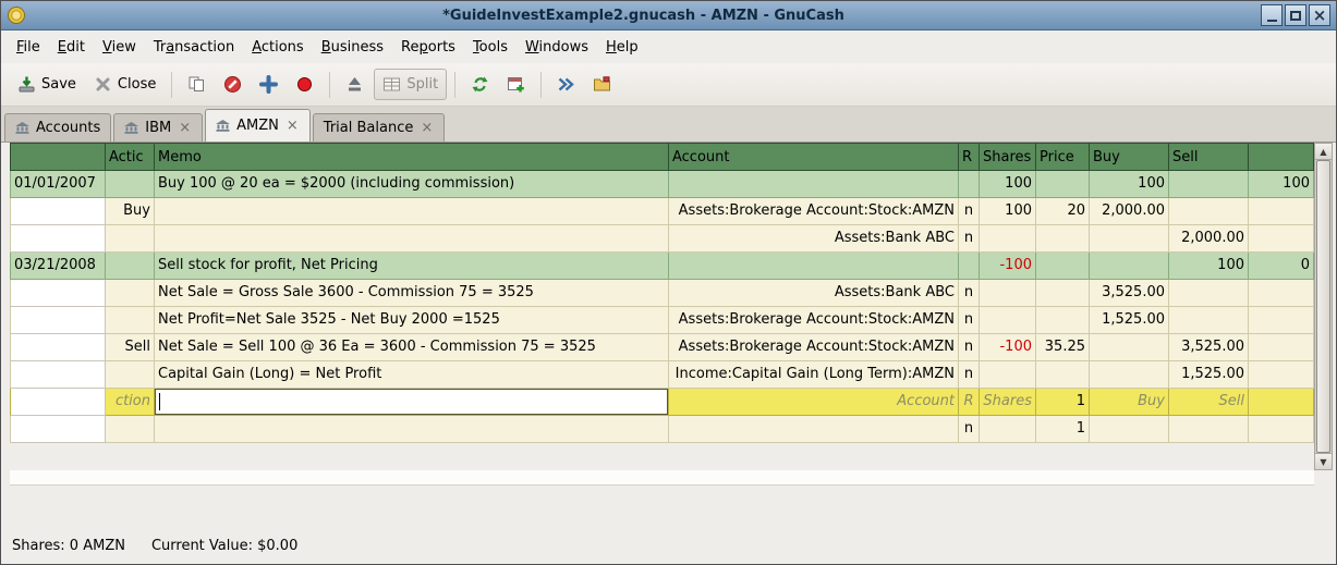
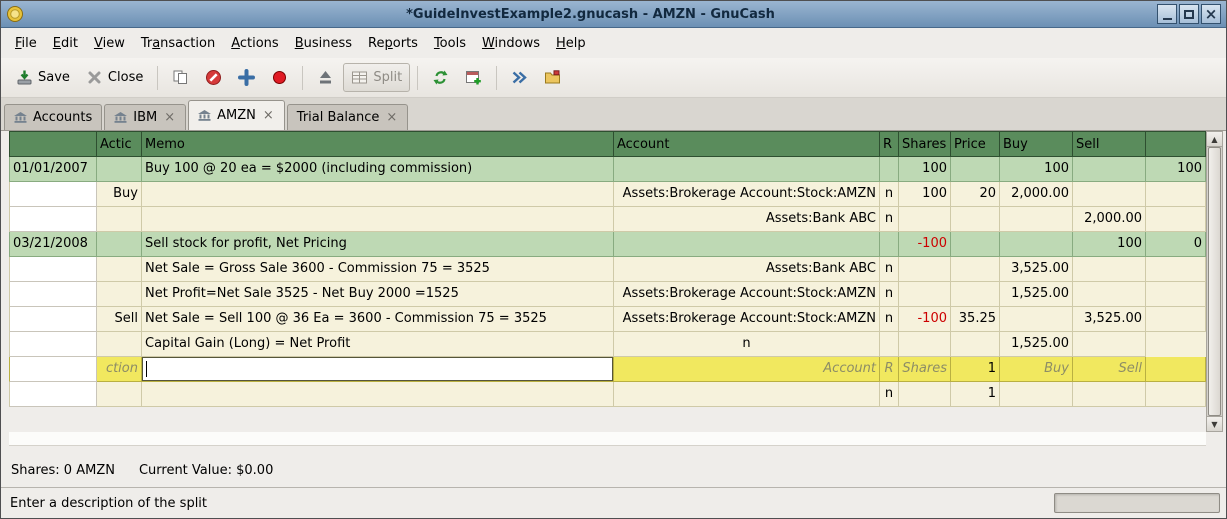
  *GuideInvestExample2.gnucash - AMZN - GnuCash
  ×
  File
  Edit
  View
  Transaction
  Actions
  Business
  Reports
  Tools
  Windows
  Help
  Save
  Close
  Split
  Accounts
  IBM
  ×
  AMZN
  ×
  Trial Balance
  ×
  Actic
  Memo
  Account
  R
  Shares
  Price
  Buy
  Sell
  01/01/2007
  Buy 100 @ 20 ea = $2000 (including commission)
  100
  100
  100
  Buy
  Assets:Brokerage Account:Stock:AMZN
  n
  100
  20
  2,000.00
  Assets:Bank ABC
  n
  2,000.00
  03/21/2008
  Sell stock for profit, Net Pricing
  -100
  100
  0
  Net Sale = Gross Sale 3600 - Commission 75 = 3525
  Assets:Bank ABC
  n
  3,525.00
  Net Profit=Net Sale 3525 - Net Buy 2000 =1525
  Assets:Brokerage Account:Stock:AMZN
  n
  1,525.00
  Sell
  Net Sale = Sell 100 @ 36 Ea = 3600 - Commission 75 = 3525
  Assets:Brokerage Account:Stock:AMZN
  n
  -100
  35.25
  3,525.00
  Capital Gain (Long) = Net Profit
- Income:Capital Gain (Long Term):AMZN
  n
  1,525.00
  ction
  Account
  R
  Shares
  1
  Buy
  Sell
  n
  1
  ▲
  ▼
  Shares: 0 AMZN
  Current Value: $0.00
+ Enter a description of the split
